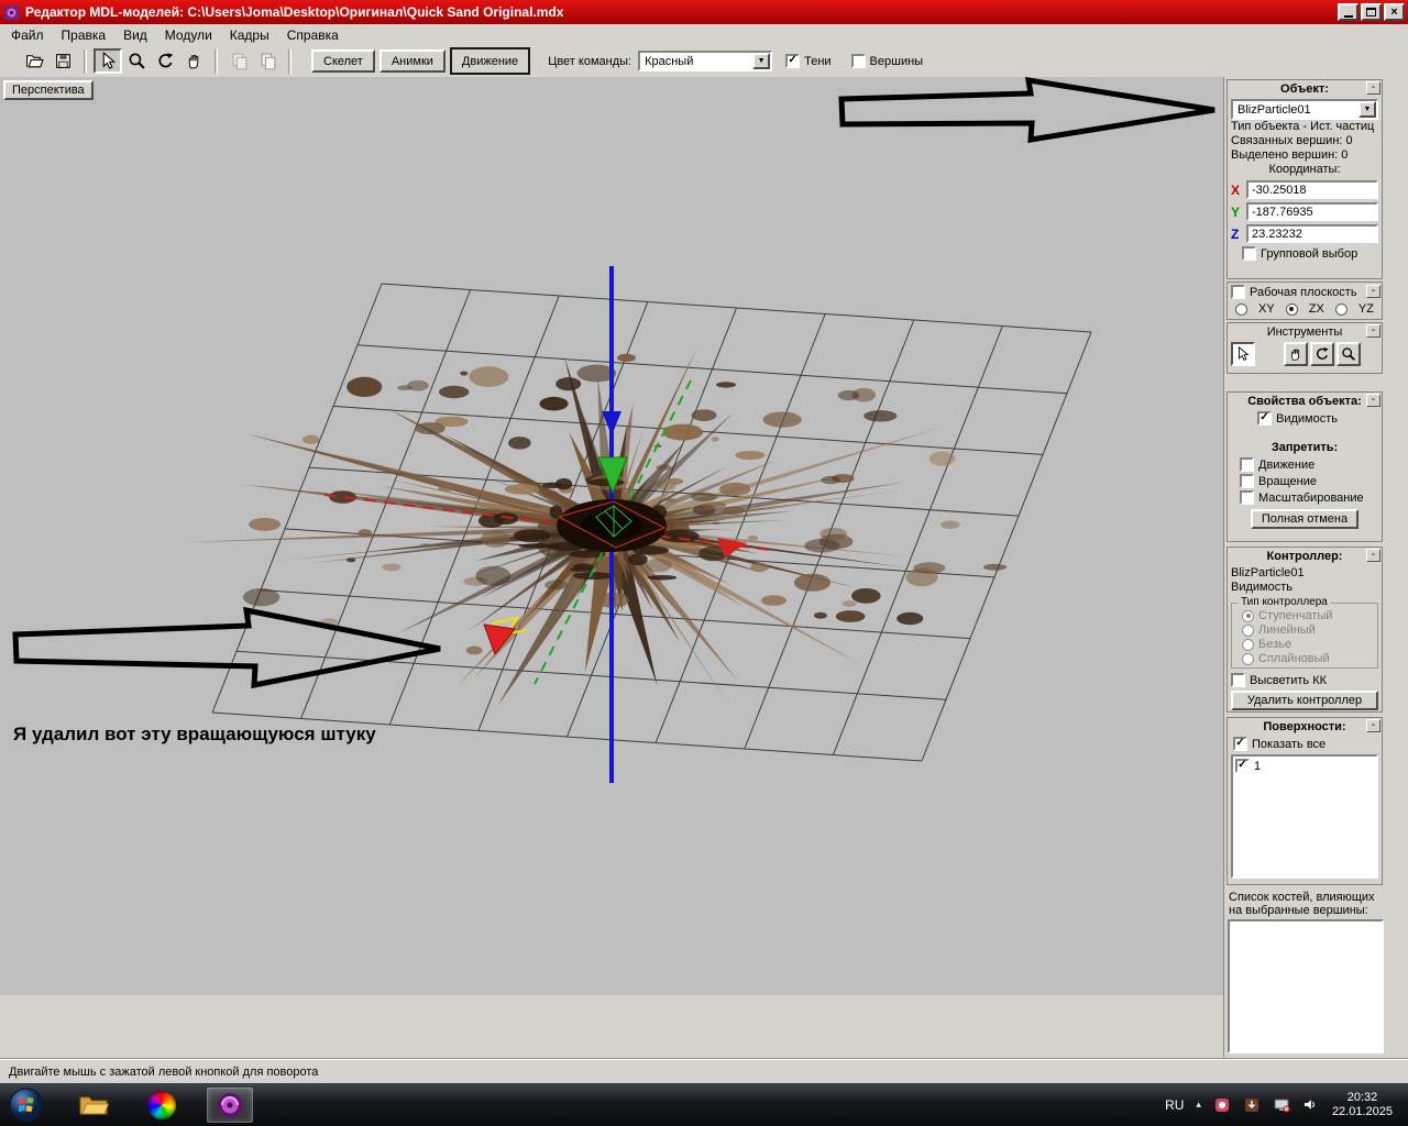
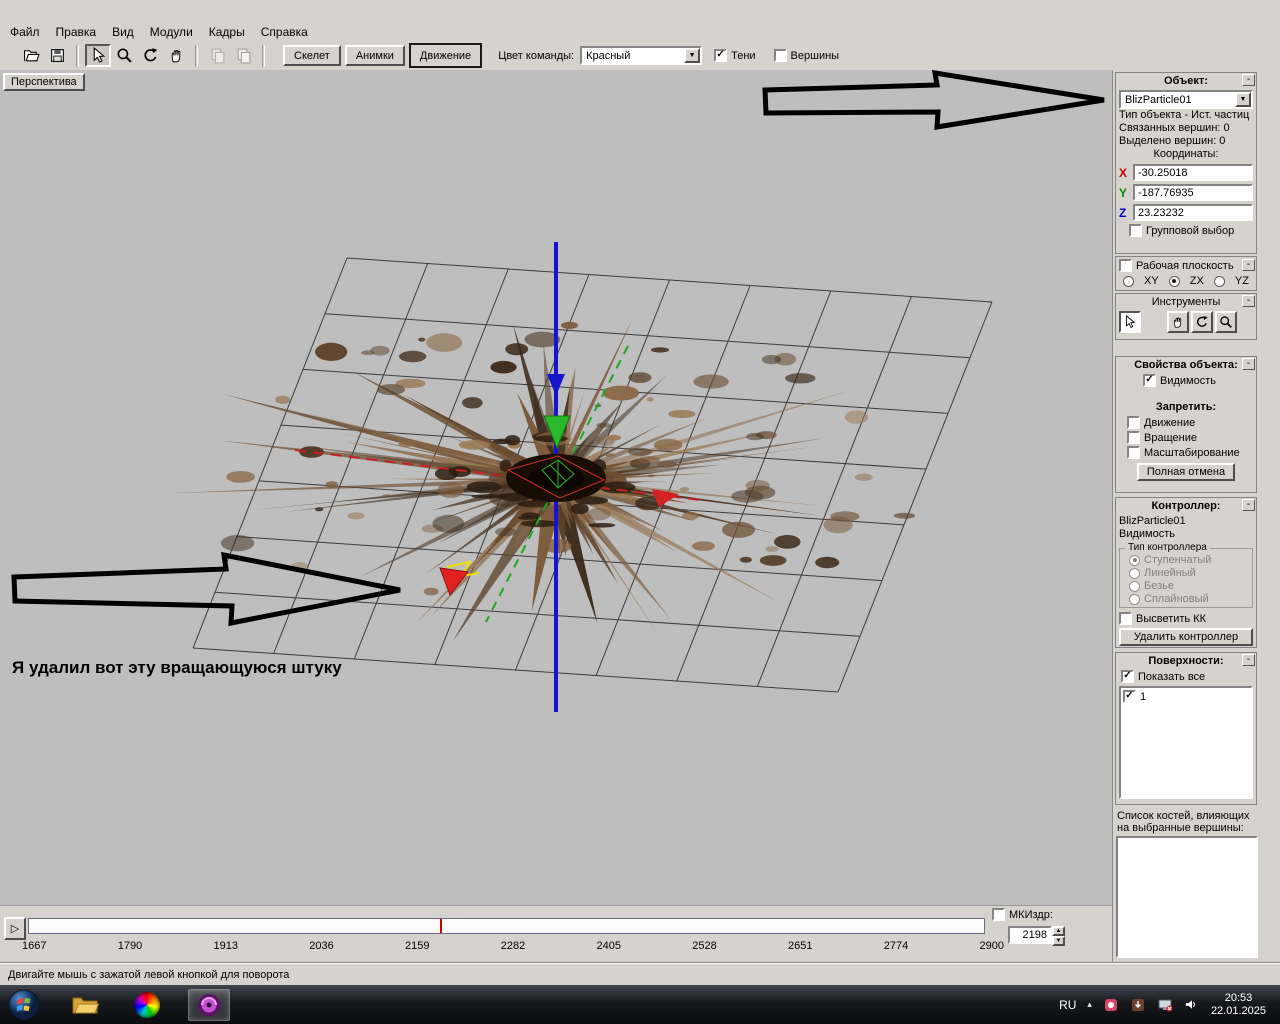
- Редактор MDL-моделей: C:\Users\Joma\Desktop\Оригинал\Quick Sand Original.mdx
- ×
  Файл
  Правка
  Вид
  Модули
  Кадры
  Справка
  Скелет
  Анимки
  Движение
  Цвет команды:
  Красный
  ✓
  Тени
  Вершины
  Перспектива
  Я удалил вот эту вращающуюся штуку
+ ▷
+ 1667
+ 1790
+ 1913
+ 2036
+ 2159
+ 2282
+ 2405
+ 2528
+ 2651
+ 2774
+ 2900
+ МКИздр:
+ 2198
  Объект:
  -
  BlizParticle01
  Тип объекта - Ист. частиц
  Связанных вершин: 0
  Выделено вершин: 0
  Координаты:
  X
  -30.25018
  Y
  -187.76935
  Z
  23.23232
  Групповой выбор
  Рабочая плоскость
  -
  XY
  ZX
  YZ
  Инструменты
  -
  Свойства объекта:
  -
  ✓
  Видимость
  Запретить:
  Движение
  Вращение
  Масштабирование
  Полная отмена
  Контроллер:
  -
  BlizParticle01
  Видимость
  Тип контроллера
  Ступенчатый
  Линейный
  Безье
  Сплайновый
  Высветить КК
  Удалить контроллер
  Поверхности:
  -
  ✓
  Показать все
  ✓
  1
  Список костей, влияющих на выбранные вершины:
  Двигайте мышь с зажатой левой кнопкой для поворота
  RU
  ▴
- 20:32
+ 20:53
  22.01.2025
